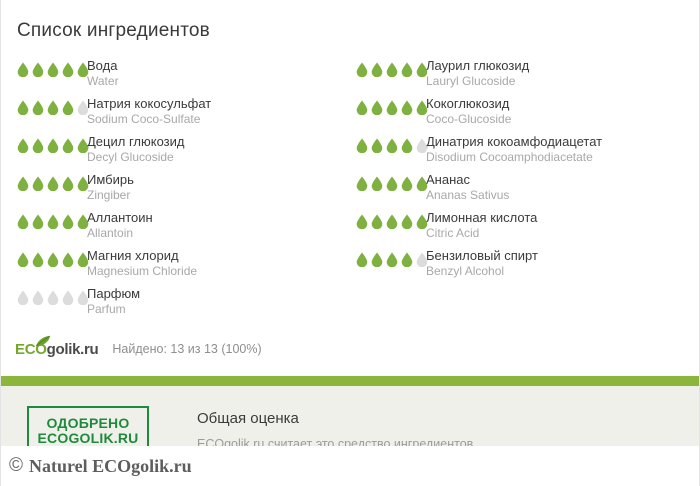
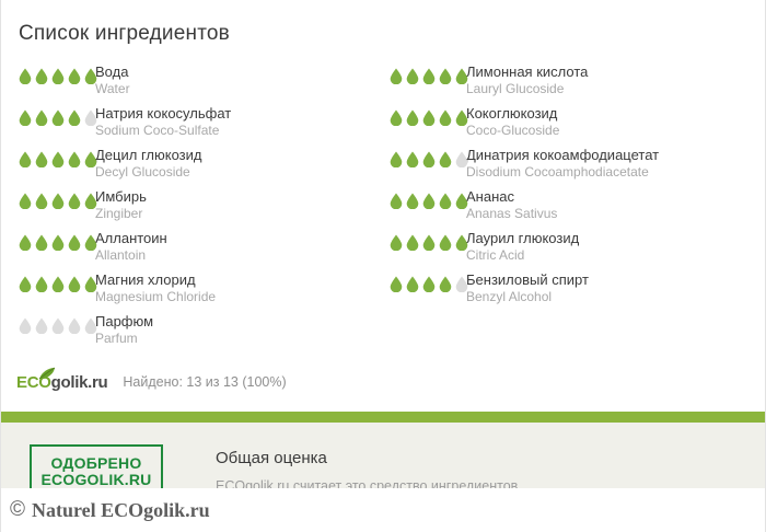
  Список ингредиентов
  Вода
  Water
  Натрия кокосульфат
  Sodium Coco-Sulfate
  Децил глюкозид
  Decyl Glucoside
  Имбирь
  Zingiber
  Аллантоин
  Allantoin
  Магния хлорид
  Magnesium Chloride
  Парфюм
  Parfum
- Лаурил глюкозид
+ Лимонная кислота
  Lauryl Glucoside
  Кокоглюкозид
  Coco-Glucoside
  Динатрия кокоамфодиацетат
  Disodium Cocoamphodiacetate
  Ананас
  Ananas Sativus
- Лимонная кислота
+ Лаурил глюкозид
  Citric Acid
  Бензиловый спирт
  Benzyl Alcohol
  ECOgolik.ru
  Найдено: 13 из 13 (100%)
  ОДОБРЕНО
  ECOGOLIK.RU
  Общая оценка
  ECOgolik.ru считает это средство ингредиентов
  ©
  Naturel ECOgolik.ru
